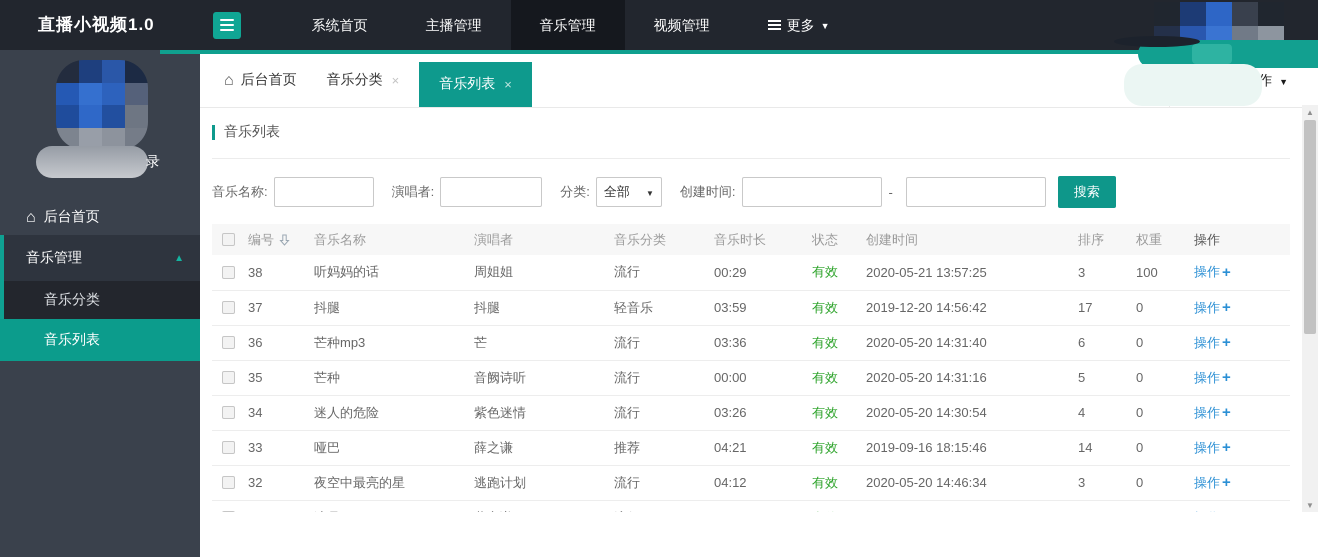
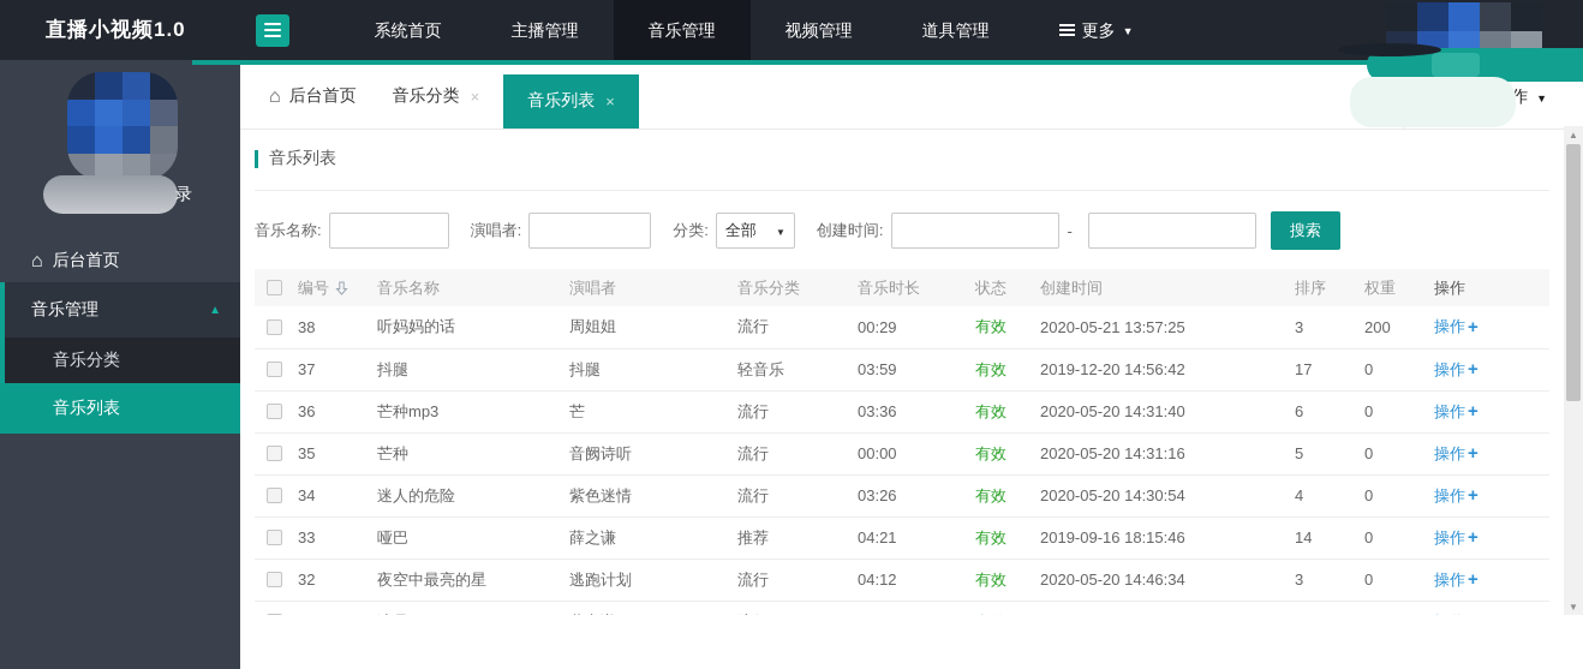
  直播小视频1.0
  系统首页
  主播管理
  音乐管理
  视频管理
+ 道具管理
  更多
  ▼
  录
  ⌂
  后台首页
  音乐管理
  ▲
  音乐分类
  音乐列表
  ⌂
  后台首页
  音乐分类
  ×
  音乐列表
  ×
  ▼
  音乐列表
  音乐名称:
  演唱者:
  分类:
  全部
  ▼
  创建时间:
  -
  搜索
  	编号	音乐名称	演唱者	音乐分类	音乐时长	状态	创建时间	排序	权重	操作
- 	38	听妈妈的话	周姐姐	流行	00:29	有效	2020-05-21 13:57:25	3	100	操作 +
+ 	38	听妈妈的话	周姐姐	流行	00:29	有效	2020-05-21 13:57:25	3	200	操作 +
  	37	抖腿	抖腿	轻音乐	03:59	有效	2019-12-20 14:56:42	17	0	操作 +
  	36	芒种mp3	芒	流行	03:36	有效	2020-05-20 14:31:40	6	0	操作 +
  	35	芒种	音阙诗听	流行	00:00	有效	2020-05-20 14:31:16	5	0	操作 +
  	34	迷人的危险	紫色迷情	流行	03:26	有效	2020-05-20 14:30:54	4	0	操作 +
  	33	哑巴	薛之谦	推荐	04:21	有效	2019-09-16 18:15:46	14	0	操作 +
  	32	夜空中最亮的星	逃跑计划	流行	04:12	有效	2020-05-20 14:46:34	3	0	操作 +
  ▲
  ▼
